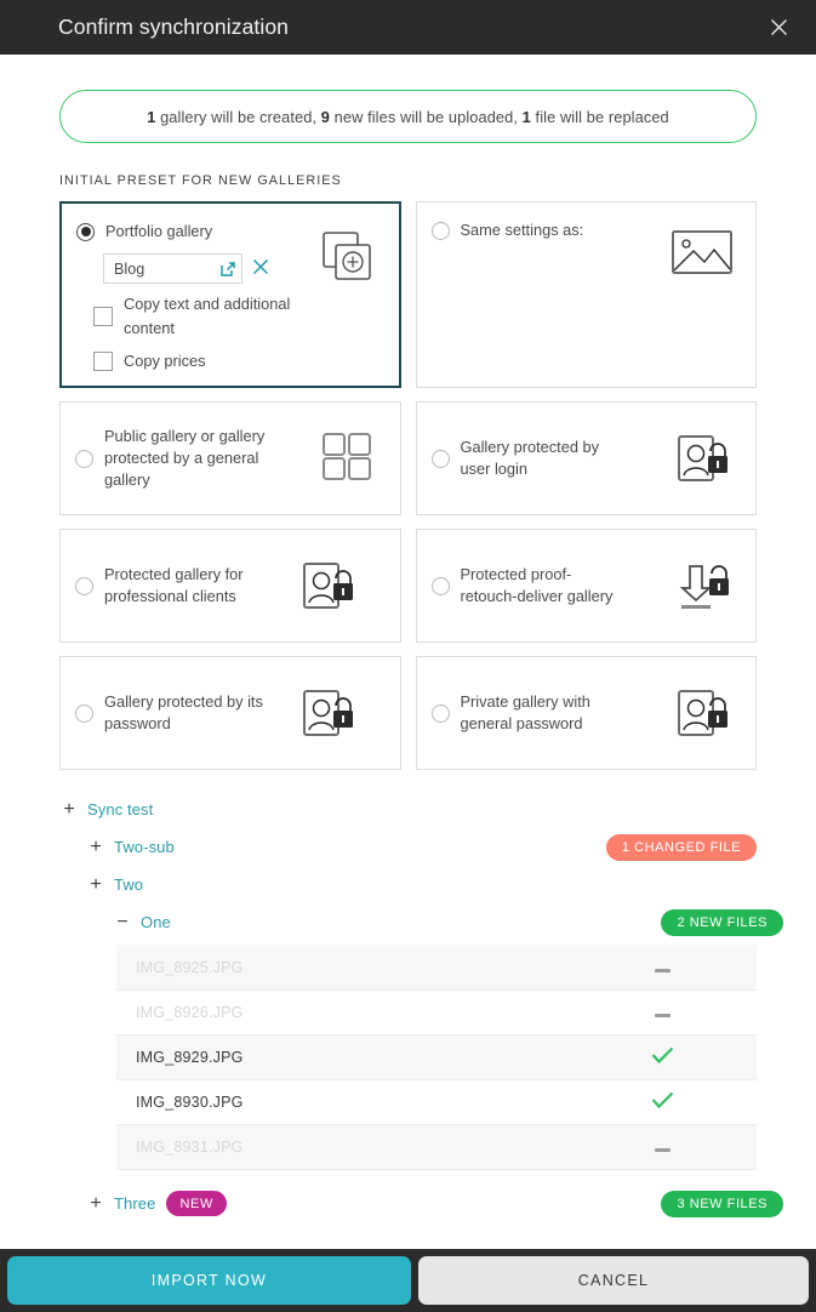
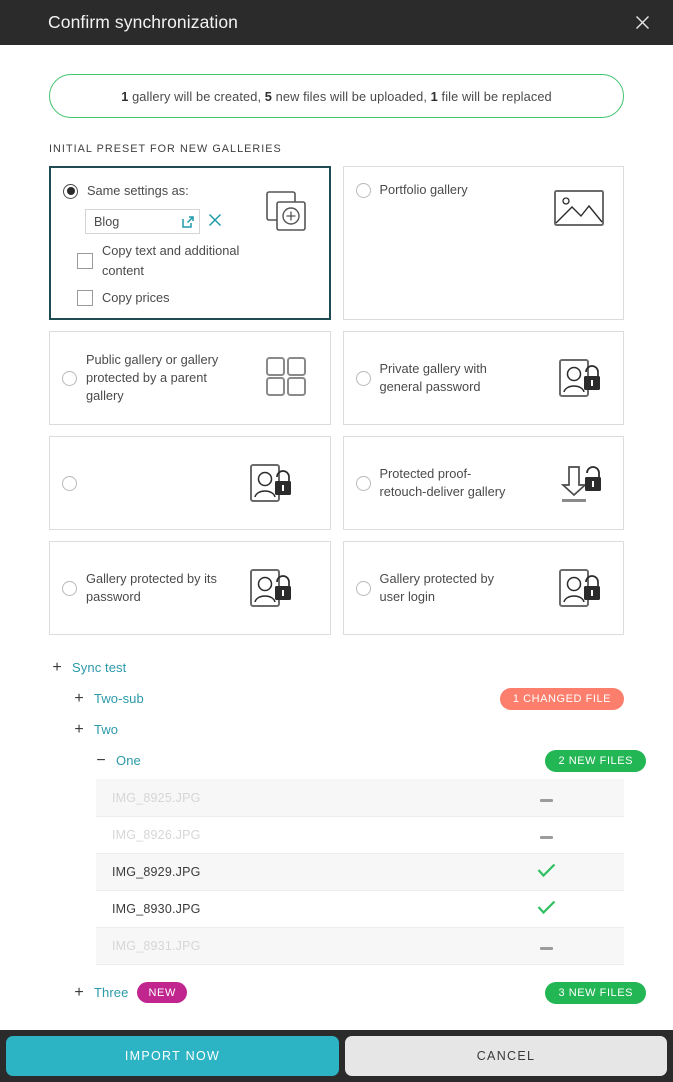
  Confirm synchronization
- 1 gallery will be created, 9 new files will be uploaded, 1 file will be replaced
+ 1 gallery will be created, 5 new files will be uploaded, 1 file will be replaced
  INITIAL PRESET FOR NEW GALLERIES
- Portfolio gallery
+ Same settings as:
  Blog
  Copy text and additional content
  Copy prices
- Same settings as:
+ Portfolio gallery
- Public gallery or gallery protected by a general gallery
+ Public gallery or gallery protected by a parent gallery
- Gallery protected by user login
+ Private gallery with general password
- Protected gallery for professional clients
  Protected proof-retouch-deliver gallery
  Gallery protected by its password
- Private gallery with general password
+ Gallery protected by user login
  +
  Sync test
  +
  Two-sub
  1 CHANGED FILE
  +
  Two
  −
  One
  2 NEW FILES
  IMG_8925.JPG
  IMG_8926.JPG
  IMG_8929.JPG
  IMG_8930.JPG
  IMG_8931.JPG
  +
  Three
  NEW
  3 NEW FILES
  IMPORT NOW
  CANCEL
